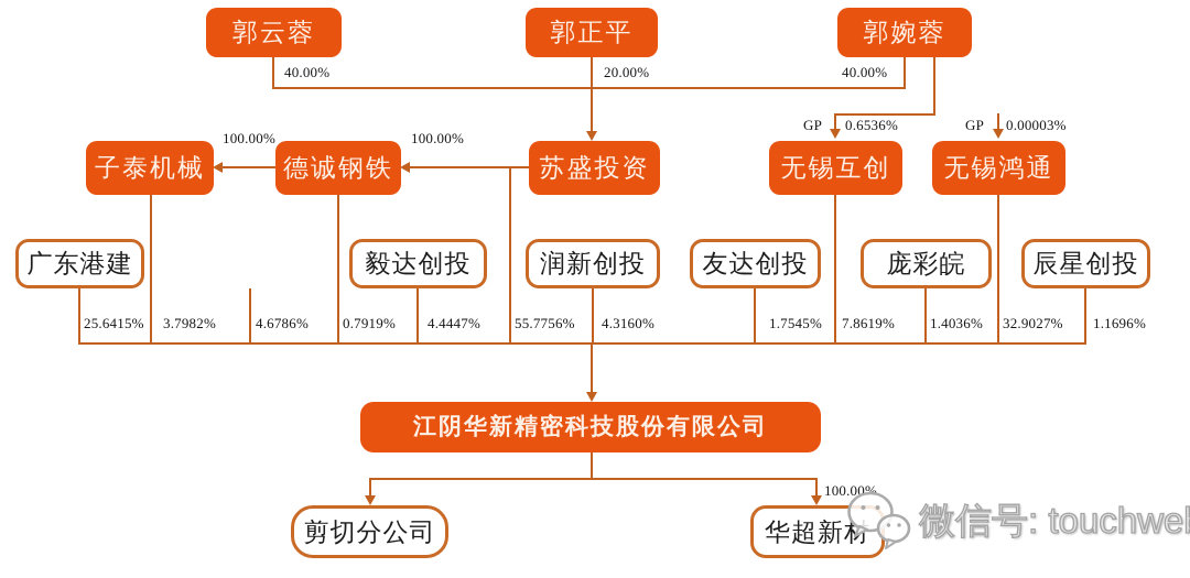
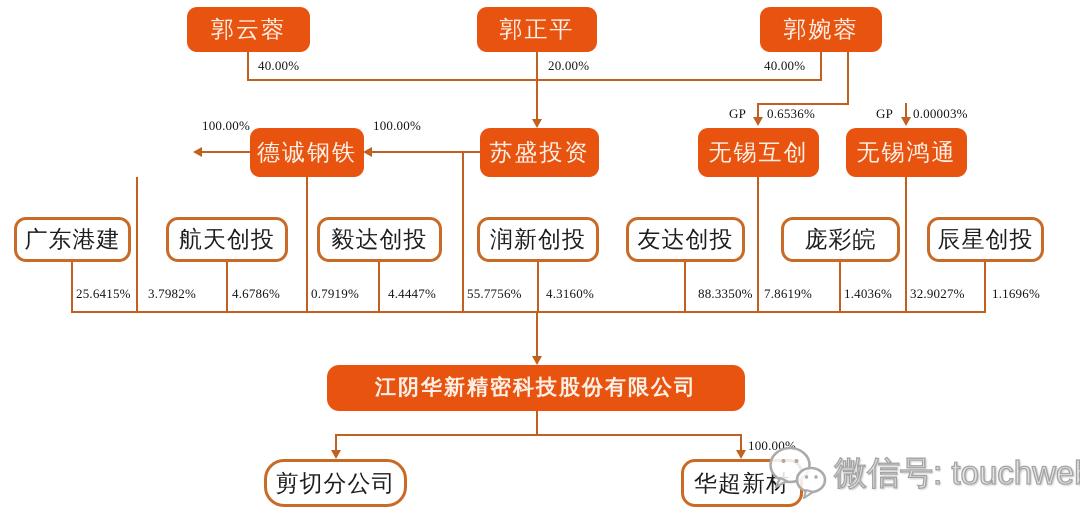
  郭云蓉
  郭正平
  郭婉蓉
  40.00%
  20.00%
  40.00%
  GP
  0.6536%
  GP
  0.00003%
- 子泰机械
  德诚钢铁
  苏盛投资
  无锡互创
  无锡鸿通
  100.00%
  100.00%
  广东港建
+ 航天创投
  毅达创投
  润新创投
  友达创投
  庞彩皖
  辰星创投
  25.6415%
  3.7982%
  4.6786%
  0.7919%
  4.4447%
  55.7756%
  4.3160%
- 1.7545%
+ 88.3350%
  7.8619%
  1.4036%
  32.9027%
  1.1696%
  江阴华新精密科技股份有限公司
  100.00%
  剪切分公司
  华超新材
  微信号: touchwe
